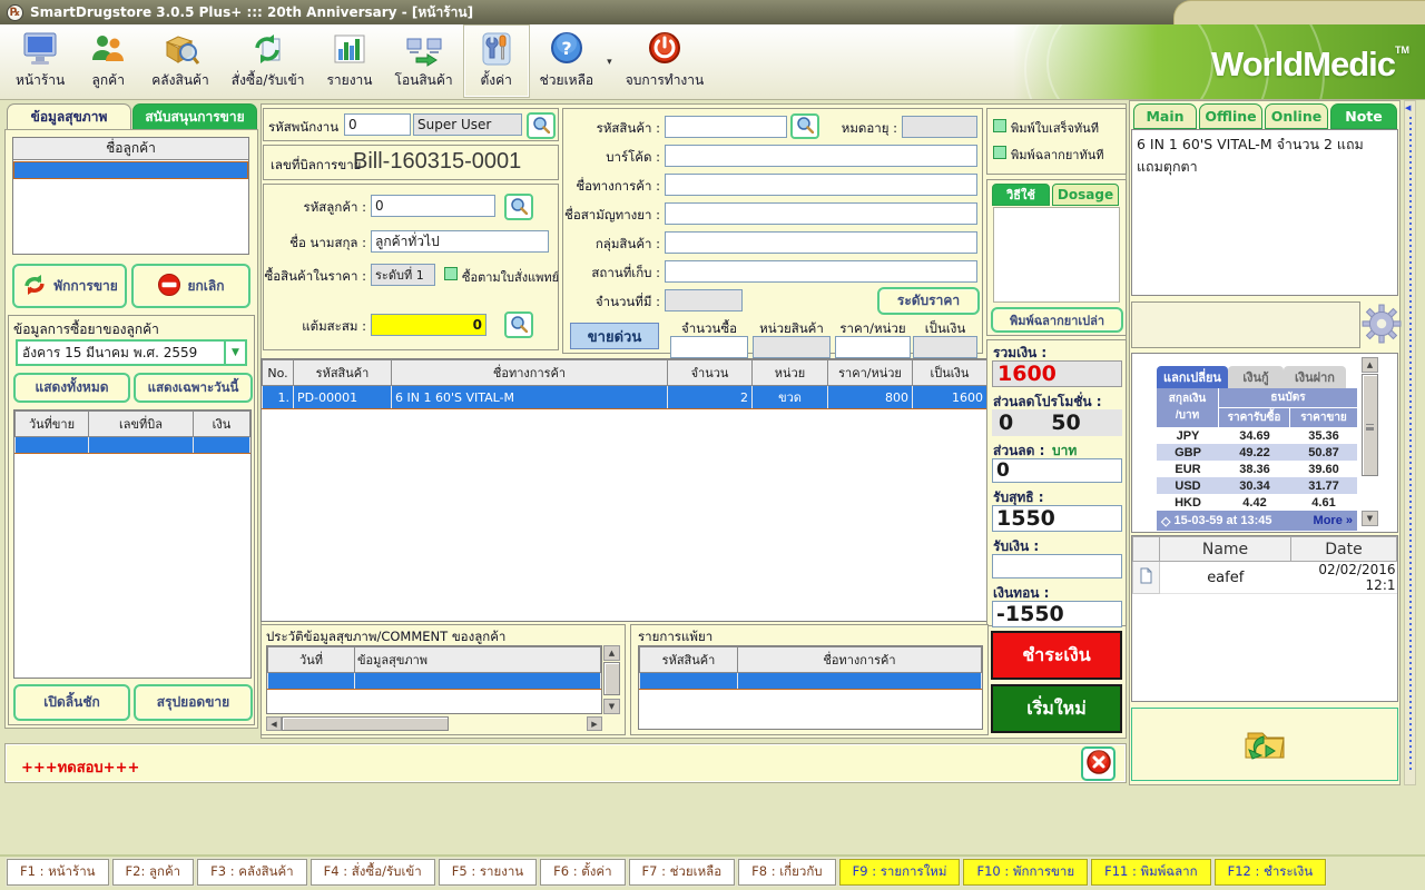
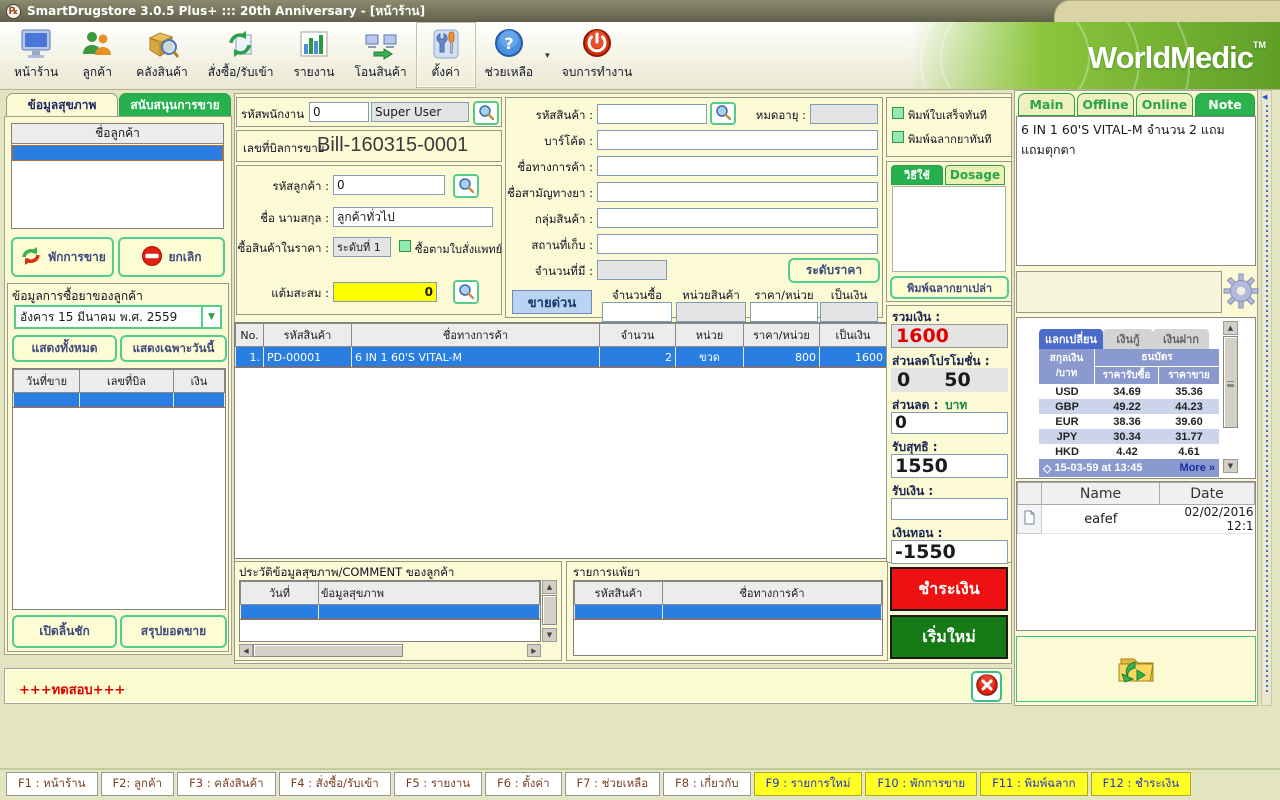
  ℞
  SmartDrugstore 3.0.5 Plus+ ::: 20th Anniversary - [หน้าร้าน]
  WorldMedicTM
  หน้าร้าน
  ลูกค้า
  คลังสินค้า
  สั่งซื้อ/รับเข้า
  รายงาน
  โอนสินค้า
  ตั้งค่า
  ?
  ช่วยเหลือ
  ▾
  จบการทำงาน
  ข้อมูลสุขภาพ
  สนับสนุนการขาย
  ชื่อลูกค้า
  พักการขาย
  ยกเลิก
  ข้อมูลการซื้อยาของลูกค้า
  อังคาร 15 มีนาคม พ.ศ. 2559
  ▼
  แสดงทั้งหมด
  แสดงเฉพาะวันนี้
  วันที่ขาย	เลขที่บิล	เงิน
  เปิดลิ้นชัก
  สรุปยอดขาย
  รหัสพนักงาน
  0
  Super User
  เลขที่บิลการขาย
  Bill-160315-0001
  รหัสลูกค้า :
  0
  ชื่อ นามสกุล :
  ลูกค้าทั่วไป
  ซื้อสินค้าในราคา :
  ระดับที่ 1
  ซื้อตามใบสั่งแพทย์
  แต้มสะสม :
  0
  รหัสสินค้า :
  หมดอายุ :
  บาร์โค้ด :
  ชื่อทางการค้า :
  ชื่อสามัญทางยา :
  กลุ่มสินค้า :
  สถานที่เก็บ :
  จำนวนที่มี :
  ระดับราคา
  ขายด่วน
  จำนวนซื้อ
  หน่วยสินค้า
  ราคา/หน่วย
  เป็นเงิน
  พิมพ์ใบเสร็จทันที
  พิมพ์ฉลากยาทันที
  วิธีใช้
  Dosage
  พิมพ์ฉลากยาเปล่า
  No.	รหัสสินค้า	ชื่อทางการค้า	จำนวน	หน่วย	ราคา/หน่วย	เป็นเงิน
  1.	PD-00001	6 IN 1 60'S VITAL-M	2	ขวด	800	1600
  รวมเงิน :
  1600
  ส่วนลดโปรโมชั่น :
  0
  50
  ส่วนลด :
  บาท
  0
  รับสุทธิ :
  1550
  รับเงิน :
  เงินทอน :
  -1550
  ชำระเงิน
  เริ่มใหม่
  ประวัติข้อมูลสุขภาพ/COMMENT ของลูกค้า
  วันที่	ข้อมูลสุขภาพ
  ▲
  ▼
  ◀
  ▶
  รายการแพ้ยา
  รหัสสินค้า	ชื่อทางการค้า
  +++ทดสอบ+++
  Main
  Offline
  Online
  Note
  6 IN 1 60'S VITAL-M จำนวน 2 แถม แถมตุกตา
  แลกเปลี่ยน
  เงินกู้
  เงินฝาก
  สกุลเงิน
  /บาท
  ธนบัตร
  ราคารับซื้อ
  ราคาขาย
- JPY
+ USD
  34.69
  35.36
  GBP
  49.22
- 50.87
+ 44.23
  EUR
  38.36
  39.60
- USD
+ JPY
  30.34
  31.77
  HKD
  4.42
  4.61
  ◇
  15-03-59 at 13:45
  More »
  ▲
  ▼
  	Name	Date
  	eafef	02/02/2016 12:1
  ◀
  F1 : หน้าร้าน
  F2: ลูกค้า
  F3 : คลังสินค้า
  F4 : สั่งซื้อ/รับเข้า
  F5 : รายงาน
  F6 : ตั้งค่า
  F7 : ช่วยเหลือ
  F8 : เกี่ยวกับ
  F9 : รายการใหม่
  F10 : พักการขาย
  F11 : พิมพ์ฉลาก
  F12 : ชำระเงิน
